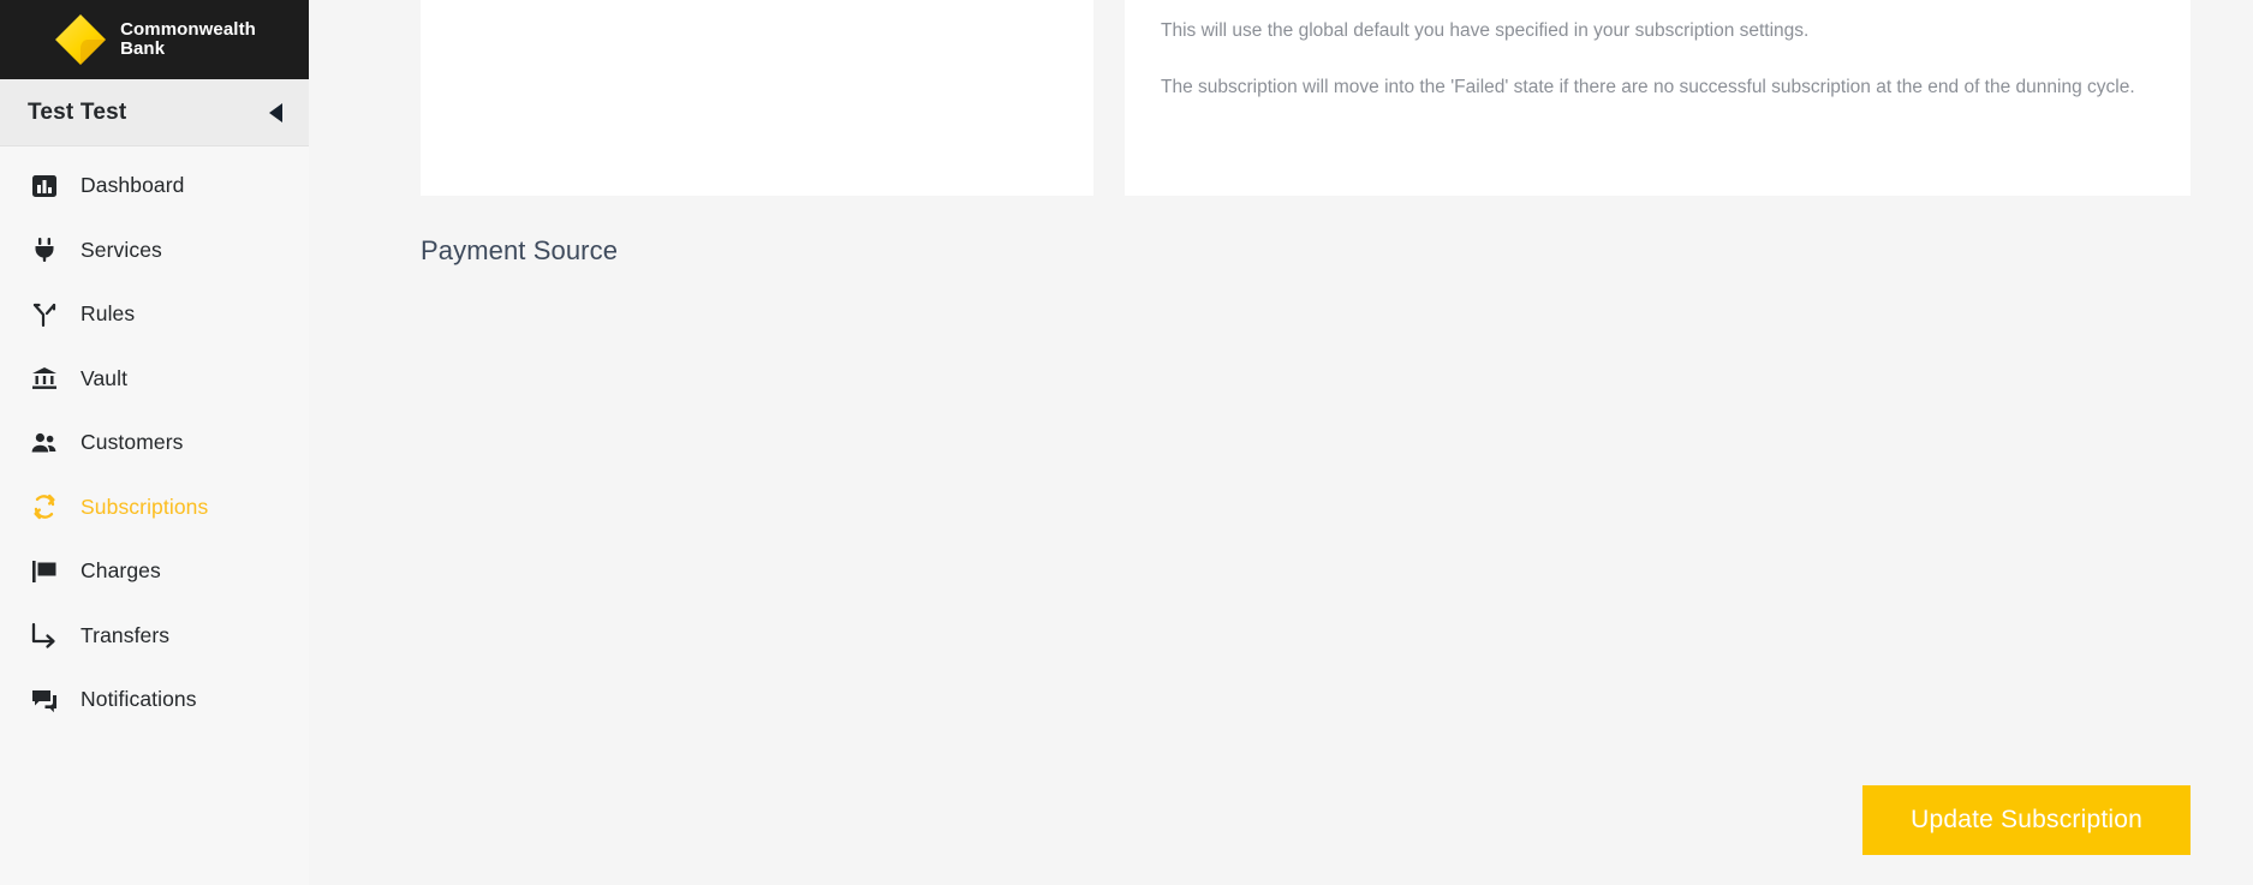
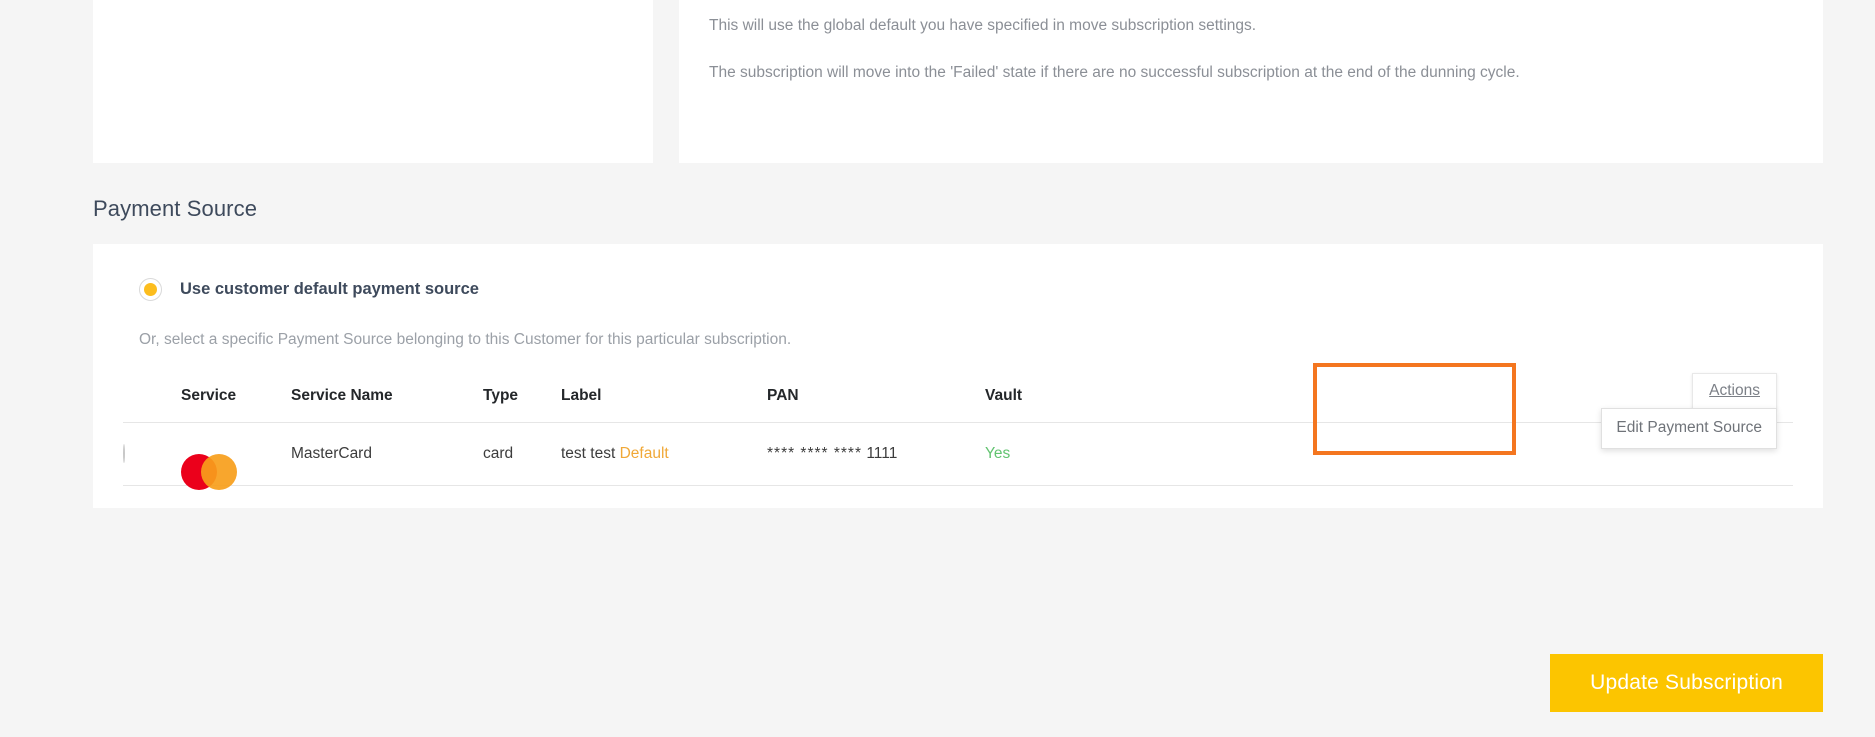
- Commonwealth
- Bank
- Test Test
- Dashboard
- Services
- Rules
- Vault
- Customers
- Subscriptions
- Charges
- Transfers
- Notifications
- This will use the global default you have specified in your subscription settings.
+ This will use the global default you have specified in move subscription settings.
  The subscription will move into the 'Failed' state if there are no successful subscription at the end of the dunning cycle.
  Payment Source
+ Use customer default payment source
+ Or, select a specific Payment Source belonging to this Customer for this particular subscription.
+ 	Service	Service Name	Type	Label	PAN	Vault
+ 		MasterCard	card	test test Default	**** **** **** 1111	Yes
+ Actions
+ Edit Payment Source
  Update Subscription
